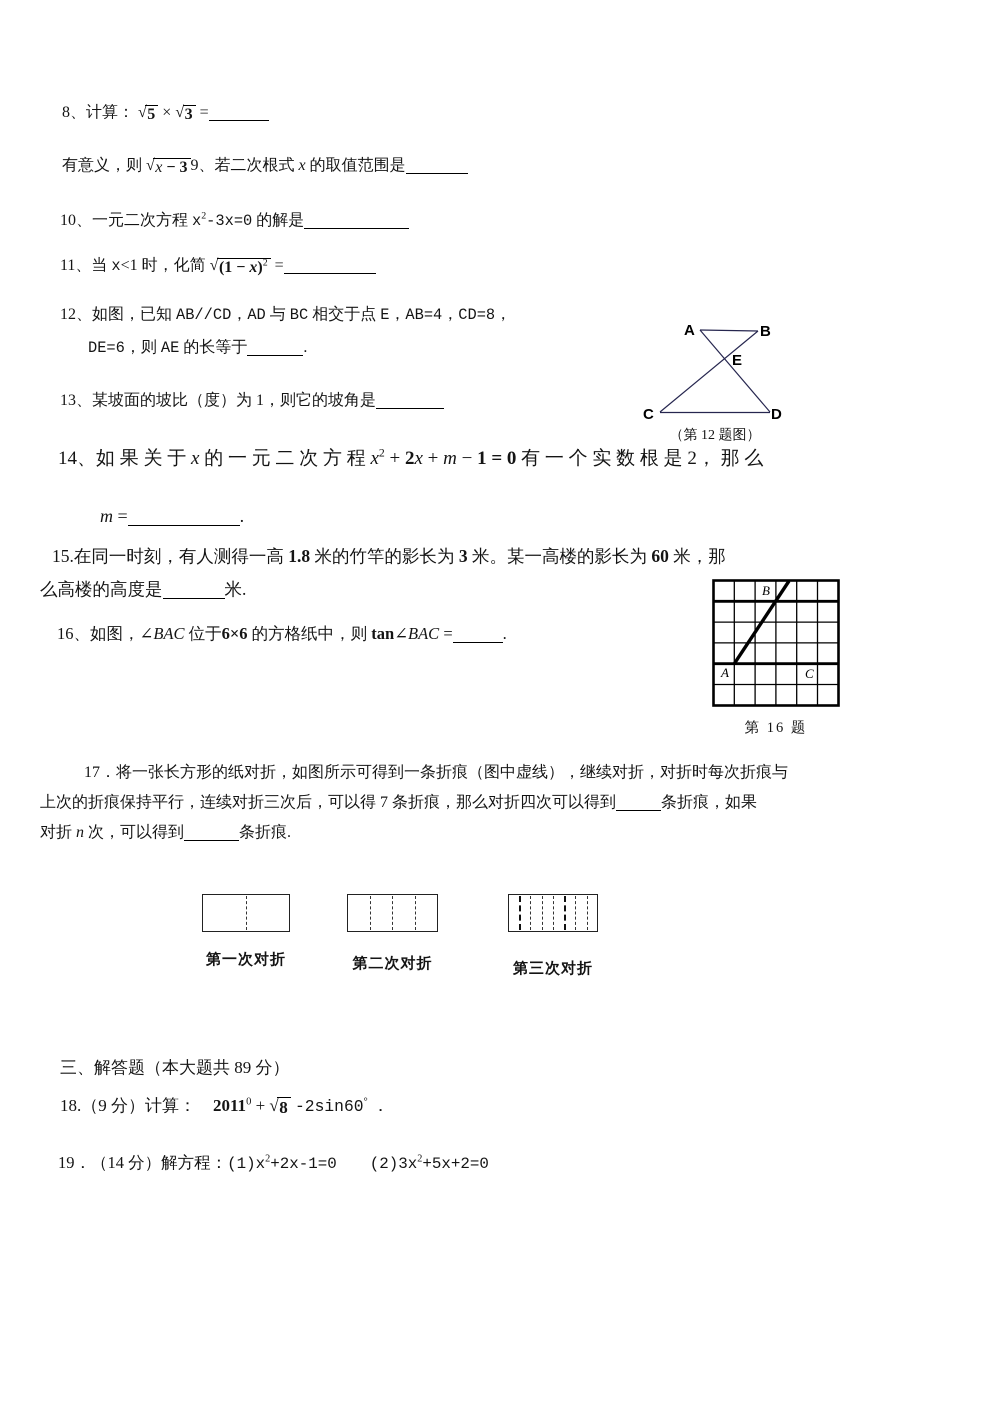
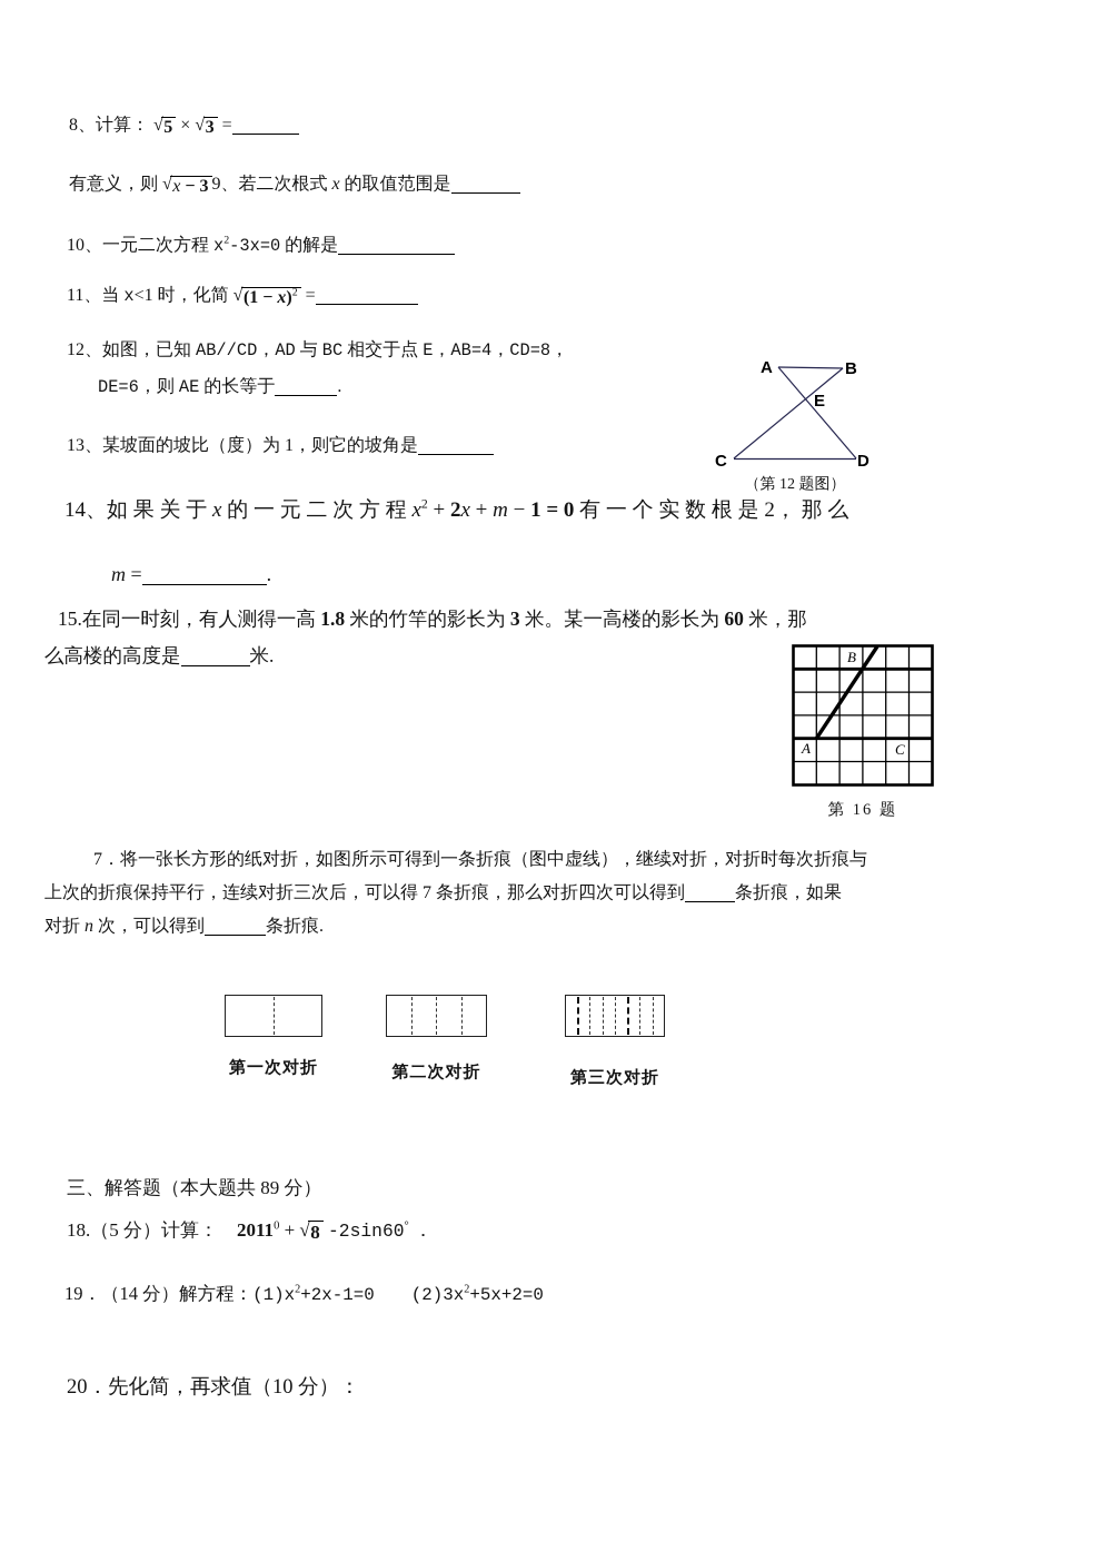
  8、计算：
  √
  5
  ×
  √
  3
  =
  有意义，则
  √
  x − 3
  9、若二次根式 x 的取值范围是
  10、一元二次方程 x2-3x=0 的解是
  11、当 x<1 时，化简
  √
  (1 − x)2
  =
  12、如图，已知 AB//CD，AD 与 BC 相交于点 E，AB=4，CD=8，
  DE=6，则 AE 的长等于 .
  13、某坡面的坡比（度）为 1，则它的坡角是
  A
  B
  E
  C
  D
  （第 12 题图）
  14、如 果 关 于 x 的 一 元 二 次 方 程 x2 + 2x + m − 1 = 0 有 一 个 实 数 根 是 2， 那 么
  m = .
  15.在同一时刻，有人测得一高 1.8 米的竹竿的影长为 3 米。某一高楼的影长为 60 米，那
  么高楼的高度是 米.
- 16、如图，∠BAC 位于6×6 的方格纸中，则 tan∠BAC = .
  A
  B
  C
  第 16 题
- 17．将一张长方形的纸对折，如图所示可得到一条折痕（图中虚线），继续对折，对折时每次折痕与
+ 7．将一张长方形的纸对折，如图所示可得到一条折痕（图中虚线），继续对折，对折时每次折痕与
  上次的折痕保持平行，连续对折三次后，可以得 7 条折痕，那么对折四次可以得到 条折痕，如果
  对折 n 次，可以得到 条折痕.
  第一次对折
  第二次对折
  第三次对折
  三、解答题（本大题共 89 分）
- 18.（9 分）计算： 20110 +
+ 18.（5 分）计算： 20110 +
  √
  8
  -2sin60° ．
  19．（14 分）解方程：(1)x2+2x-1=0 (2)3x2+5x+2=0
+ 20．先化简，再求值（10 分）：
